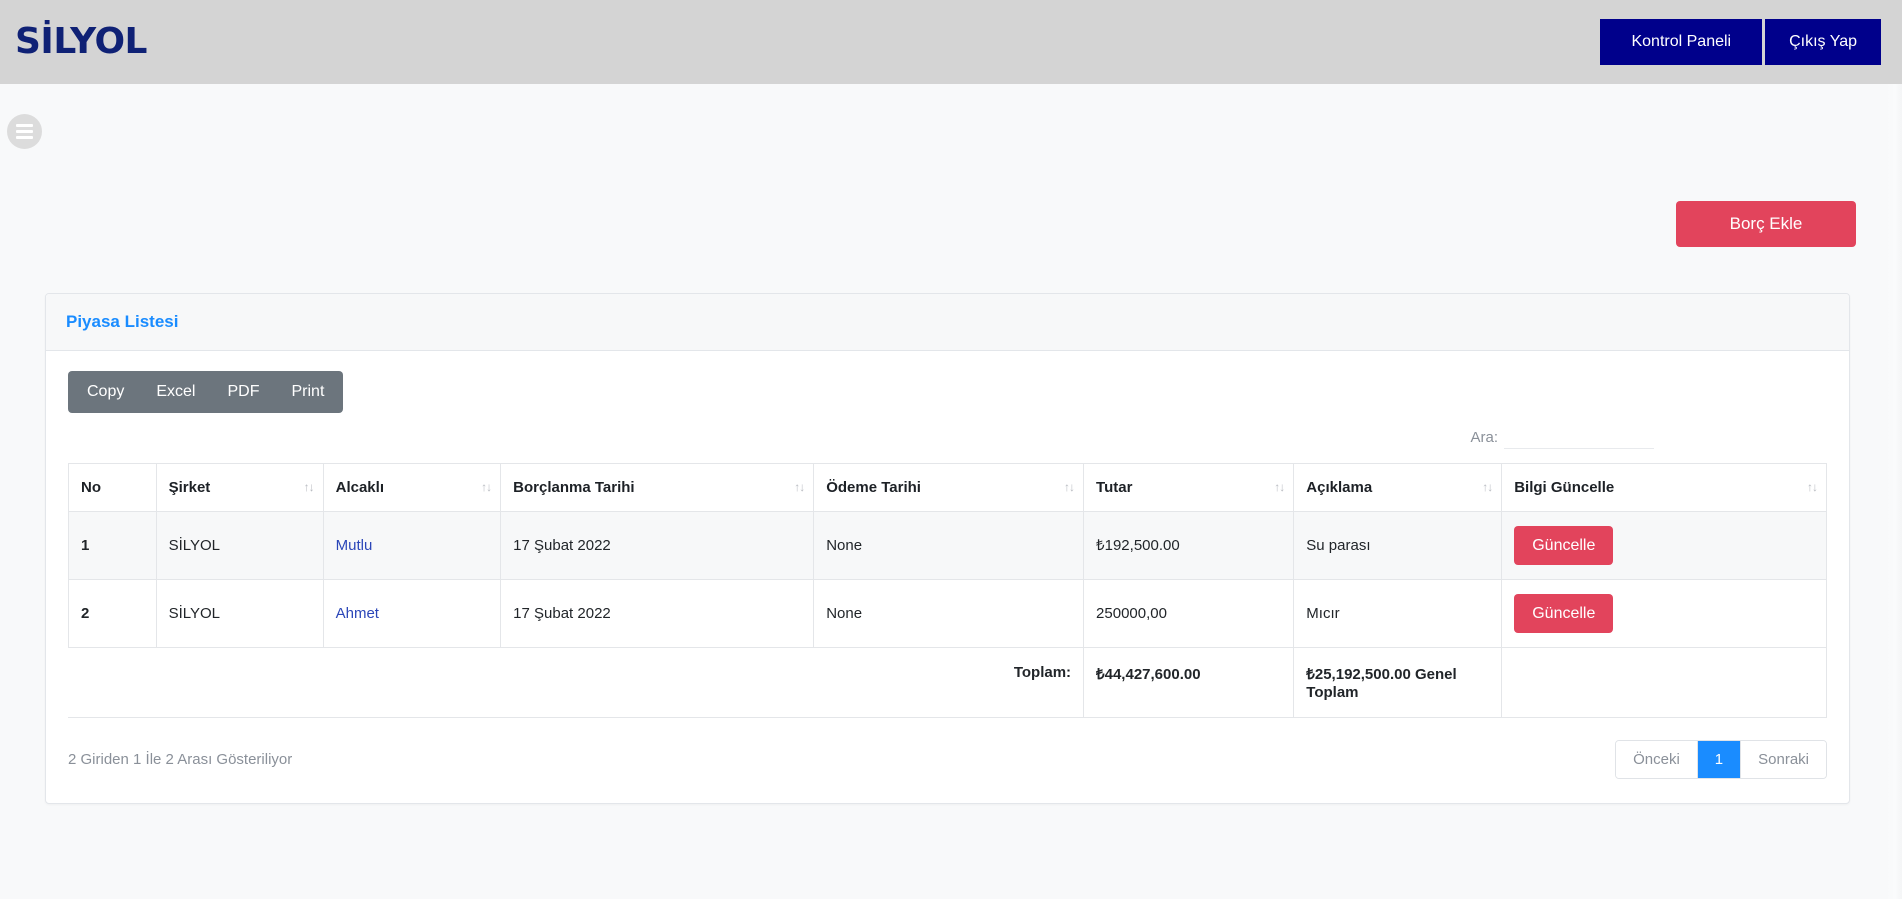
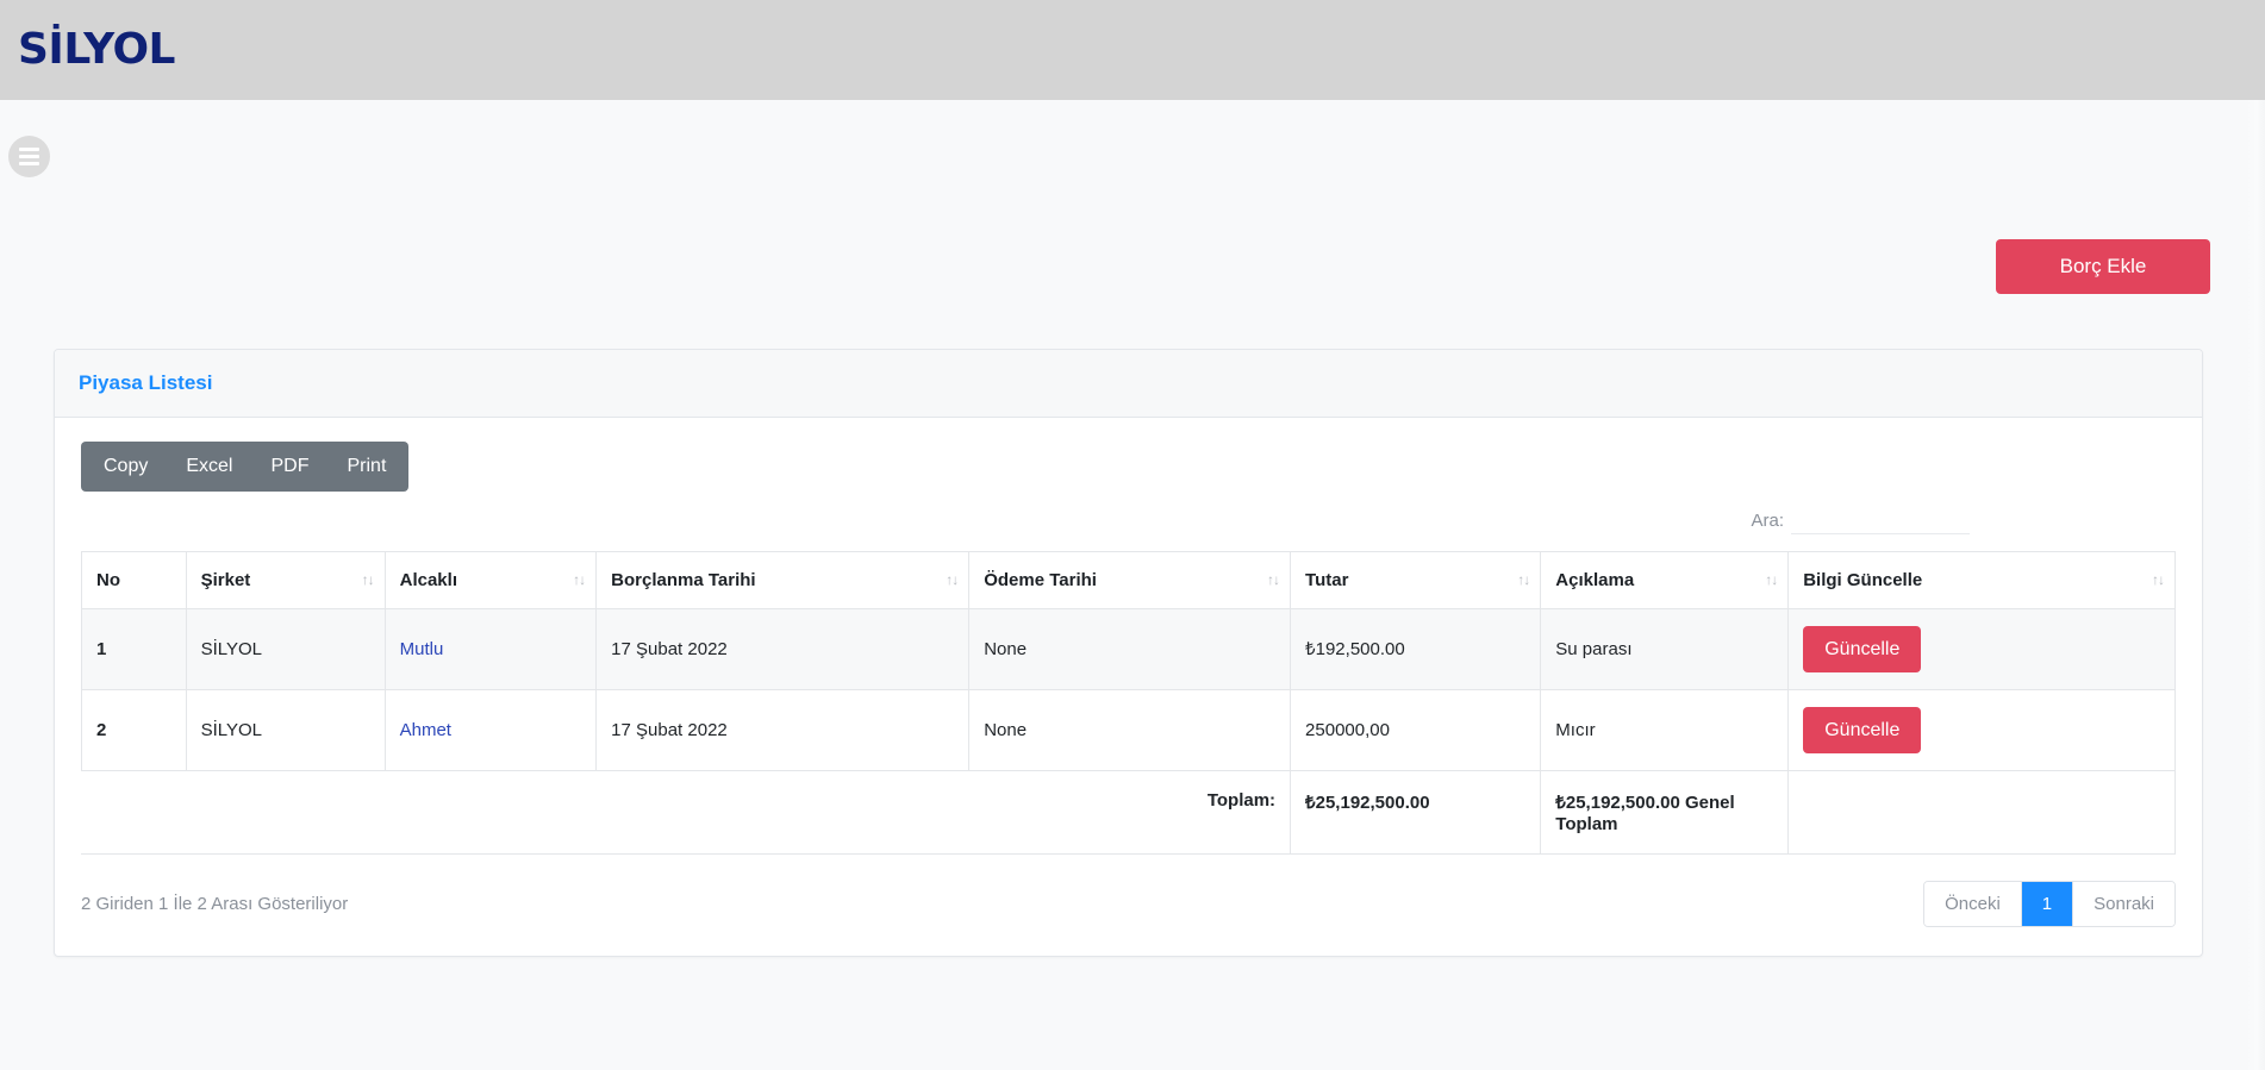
  SİLYOL
- Kontrol Paneli
- Çıkış Yap
  Borç Ekle
  Piyasa Listesi
  Copy
  Excel
  PDF
  Print
  Ara:
  No	Şirket ↑↓	Alcaklı ↑↓	Borçlanma Tarihi ↑↓	Ödeme Tarihi ↑↓	Tutar ↑↓	Açıklama ↑↓	Bilgi Güncelle ↑↓
  1	SİLYOL	Mutlu	17 Şubat 2022	None	₺192,500.00	Su parası	Güncelle
  2	SİLYOL	Ahmet	17 Şubat 2022	None	250000,00	Mıcır	Güncelle
- Toplam:	₺44,427,600.00	₺25,192,500.00 Genel Toplam
+ Toplam:	₺25,192,500.00	₺25,192,500.00 Genel Toplam
  2 Giriden 1 İle 2 Arası Gösteriliyor
  Önceki
  1
  Sonraki
